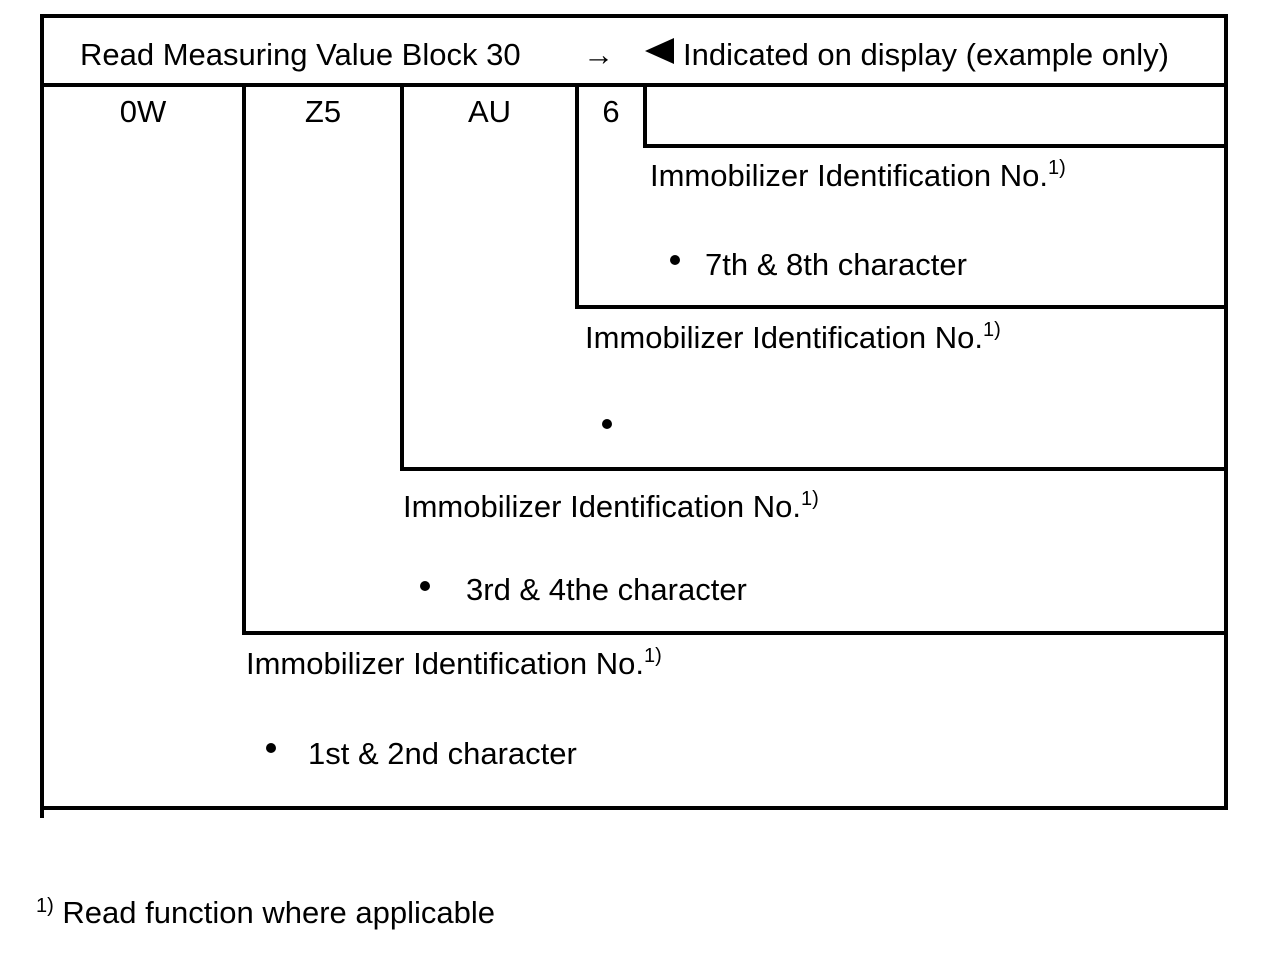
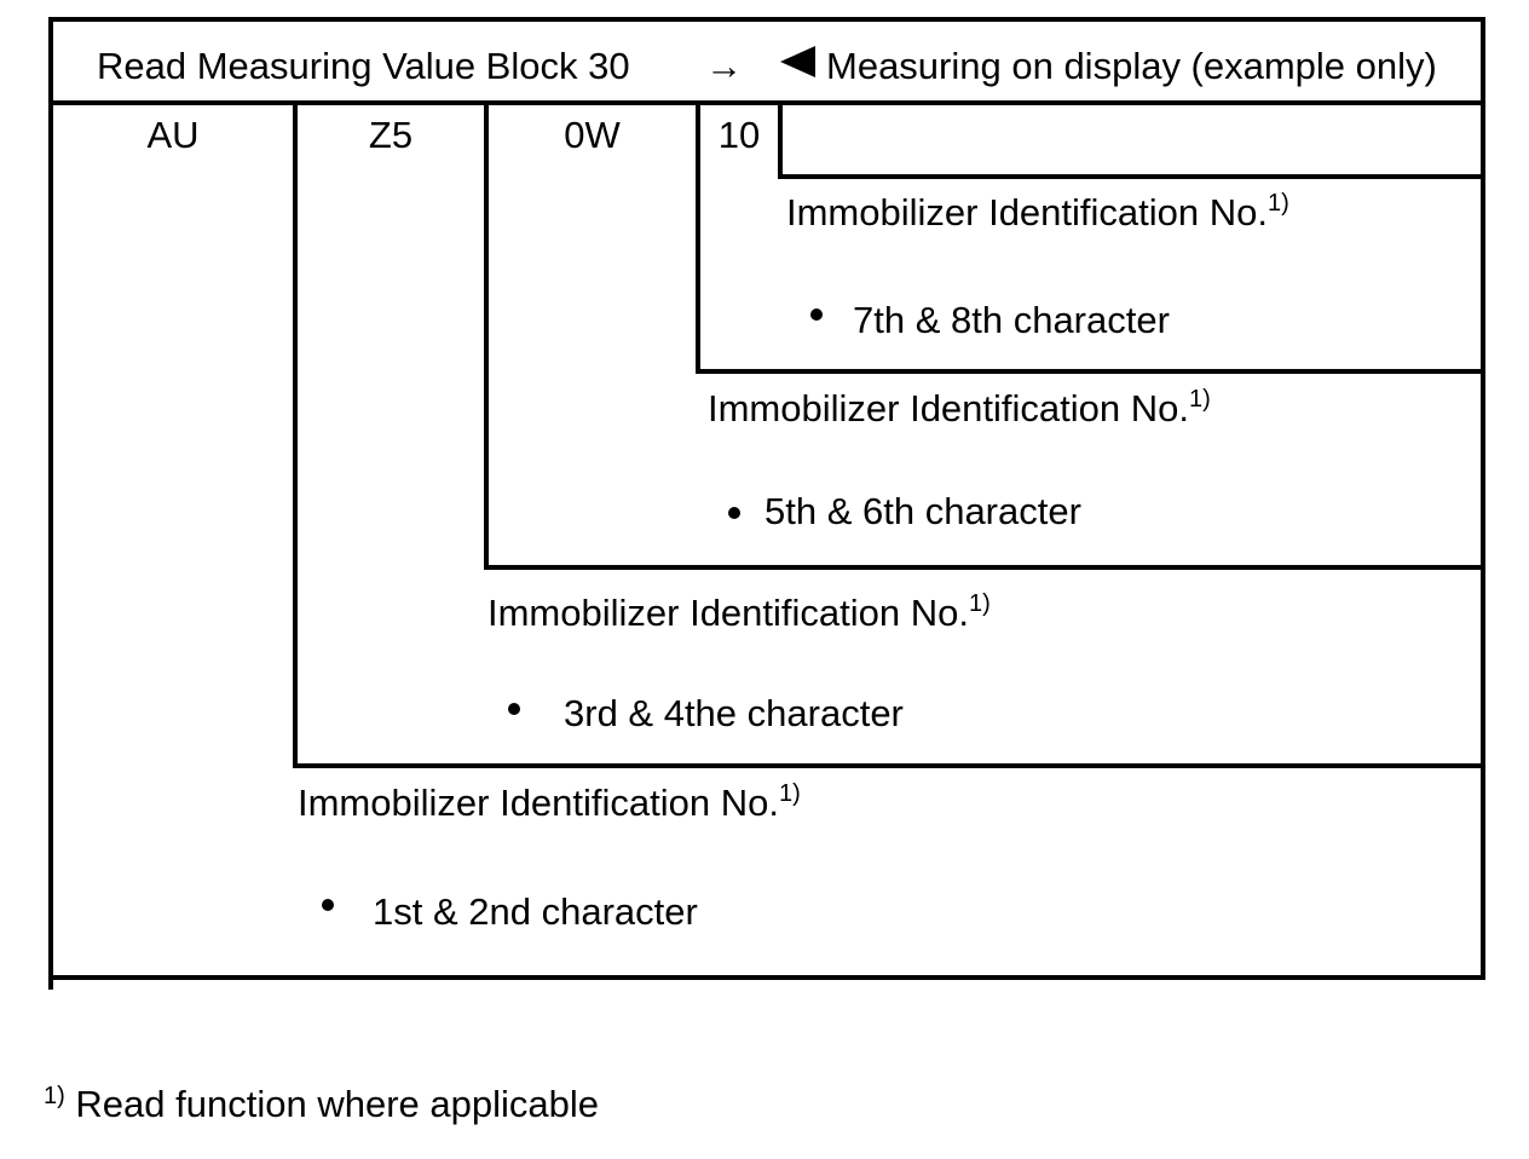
  Read Measuring Value Block 30
  →
- Indicated on display (example only)
+ Measuring on display (example only)
- 0W
+ AU
  Z5
- AU
+ 0W
- 6
+ 10
  Immobilizer Identification No.1)
  7th & 8th character
  Immobilizer Identification No.1)
+ 5th & 6th character
  Immobilizer Identification No.1)
  3rd & 4the character
  Immobilizer Identification No.1)
  1st & 2nd character
  1) Read function where applicable
